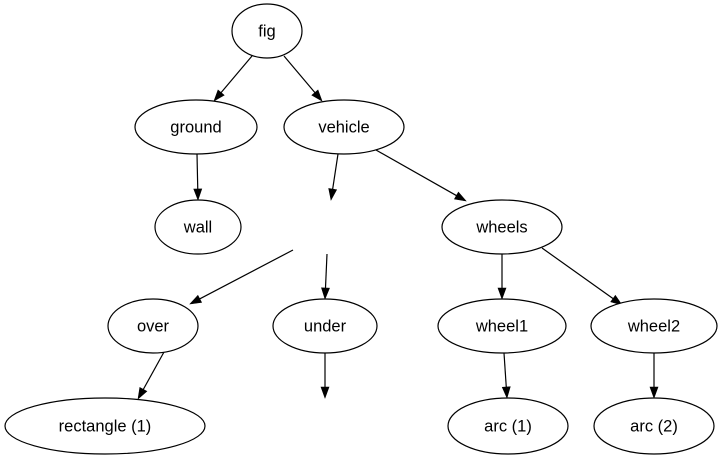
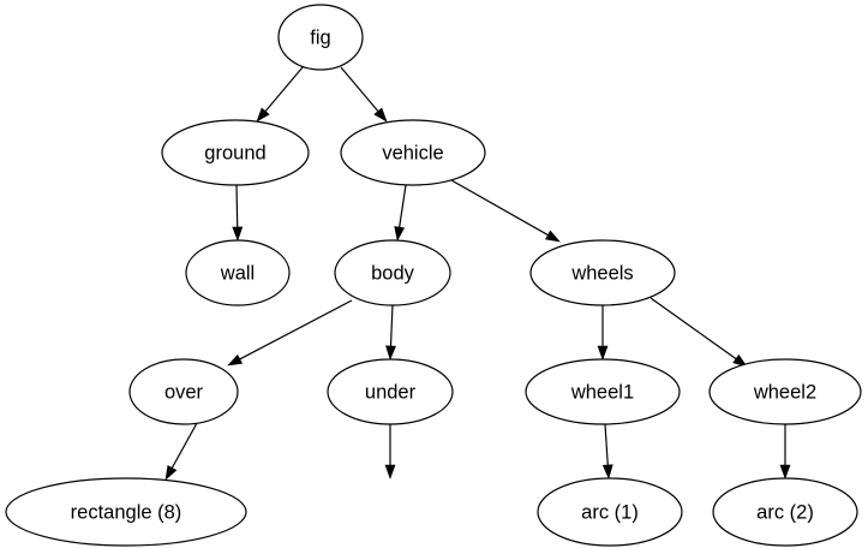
  fig
  ground
  vehicle
  wall
+ body
  wheels
  over
  under
  wheel1
  wheel2
- rectangle (1)
+ rectangle (8)
  arc (1)
  arc (2)
